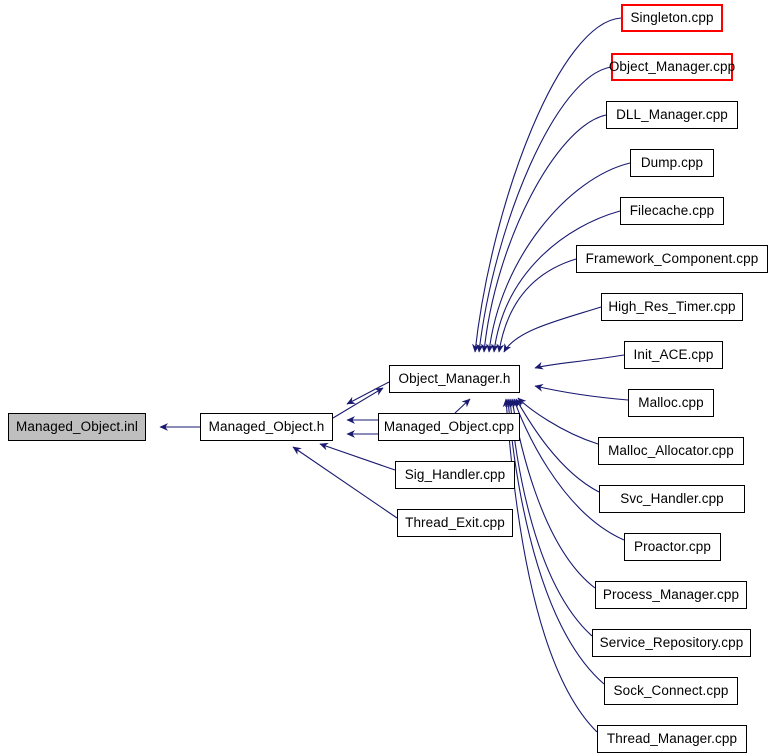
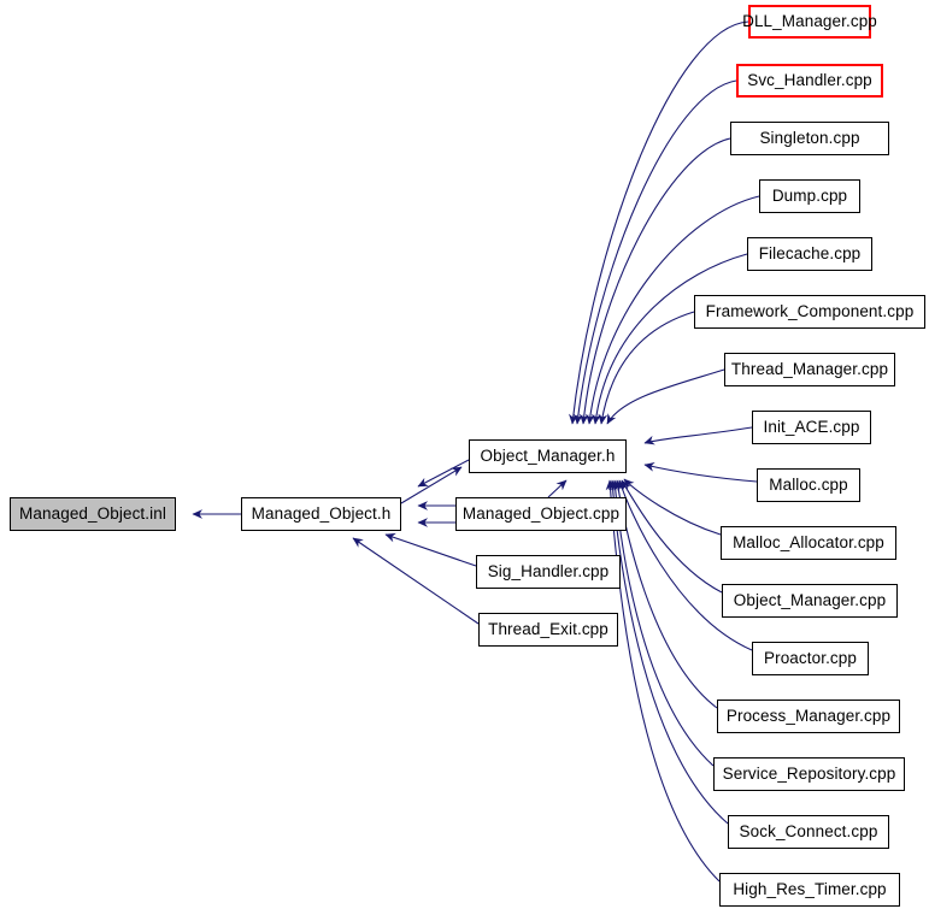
  Managed_Object.inl
  Managed_Object.h
  Object_Manager.h
  Managed_Object.cpp
  Sig_Handler.cpp
  Thread_Exit.cpp
- Singleton.cpp
+ DLL_Manager.cpp
- Object_Manager.cpp
+ Svc_Handler.cpp
- DLL_Manager.cpp
+ Singleton.cpp
  Dump.cpp
  Filecache.cpp
  Framework_Component.cpp
- High_Res_Timer.cpp
+ Thread_Manager.cpp
  Init_ACE.cpp
  Malloc.cpp
  Malloc_Allocator.cpp
- Svc_Handler.cpp
+ Object_Manager.cpp
  Proactor.cpp
  Process_Manager.cpp
  Service_Repository.cpp
  Sock_Connect.cpp
- Thread_Manager.cpp
+ High_Res_Timer.cpp
